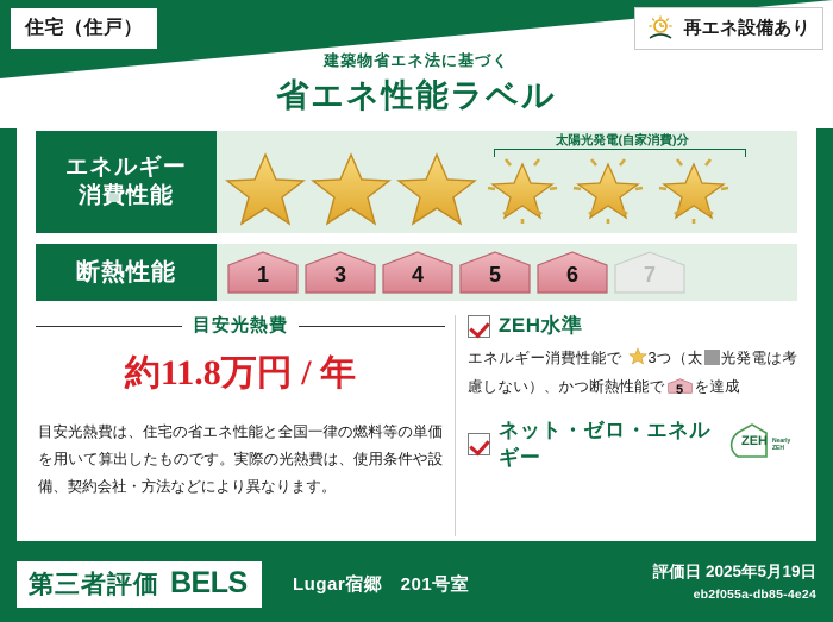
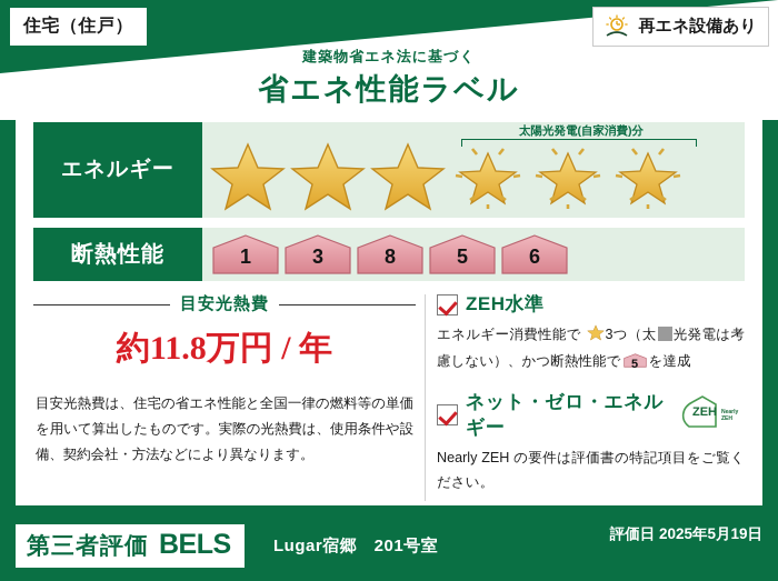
  住宅（住戸）
  再エネ設備あり
  建築物省エネ法に基づく
  省エネ性能ラベル
  エネルギー
- 消費性能
  太陽光発電(自家消費)分
  断熱性能
  1
  3
- 4
+ 8
  5
  6
- 7
  目安光熱費
  約11.8万円 / 年
  目安光熱費は、住宅の省エネ性能と全国一律の燃料等の単価を用いて算出したものです。実際の光熱費は、使用条件や設備、契約会社・方法などにより異なります。
  ZEH水準
  エネルギー消費性能で 3つ（太 光発電は考慮しない）、かつ断熱性能で
  5
  を達成
  ネット・ゼロ・エネルギー
  ZEH
+ Nearly ZEH の要件は評価書の特記項目をご覧ください。
  第三者評価
  BELS
  Lugar宿郷 201号室
  評価日 2025年5月19日
- eb2f055a-db85-4e24
